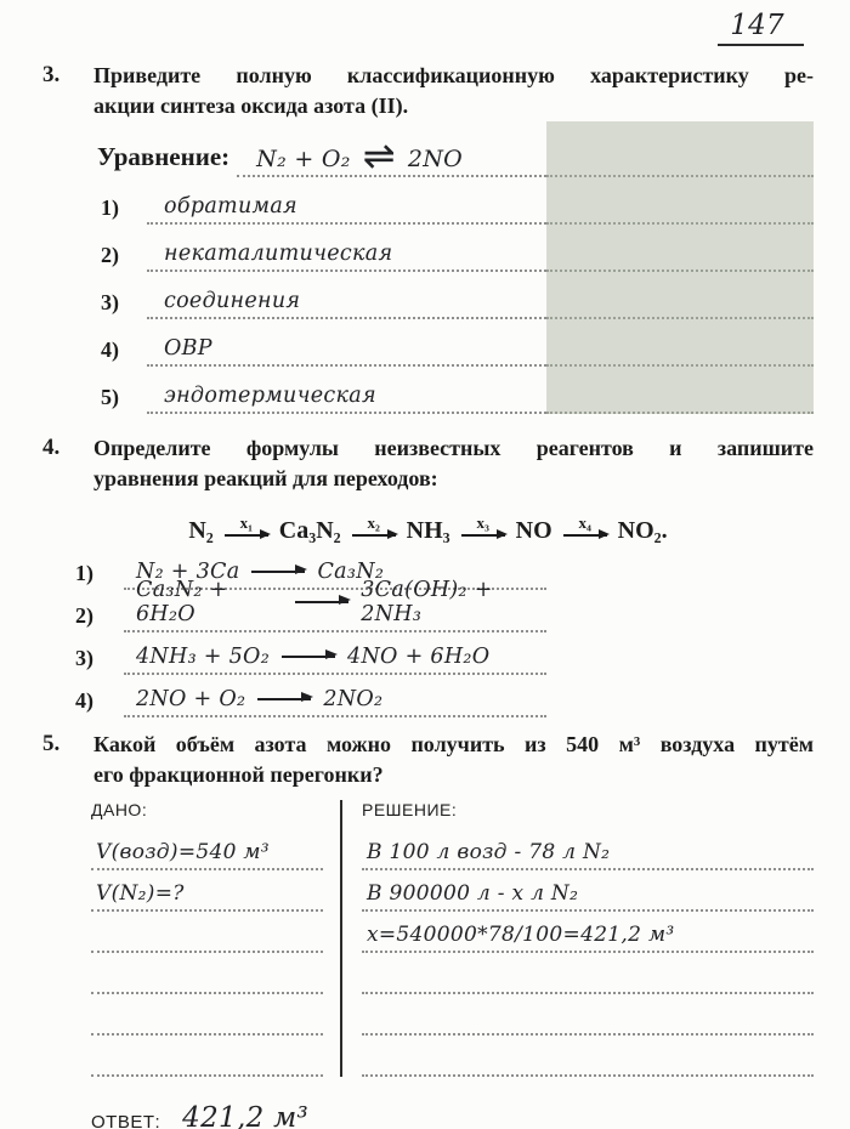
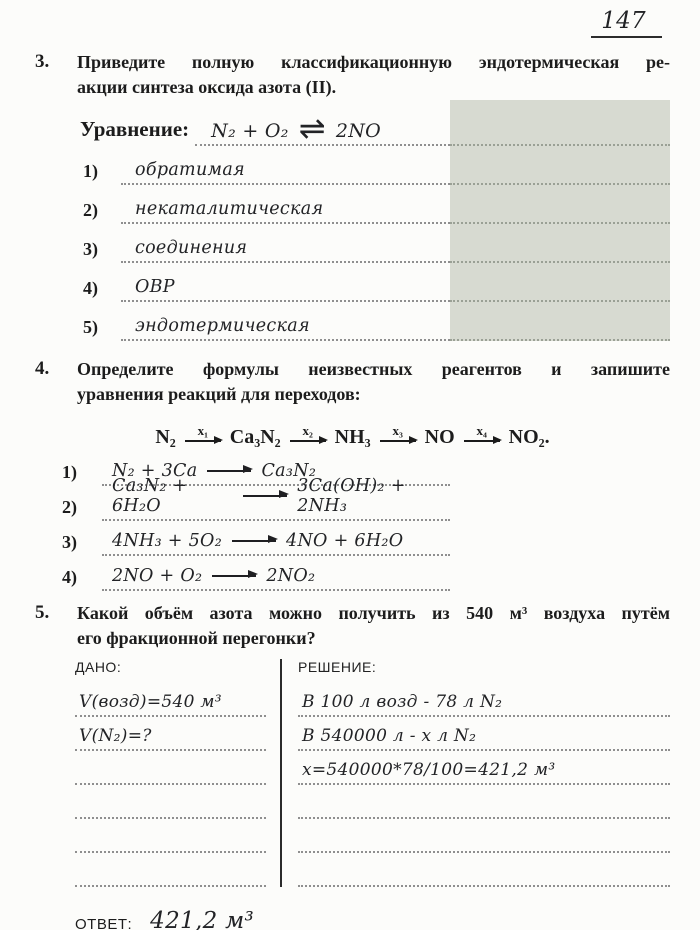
  147
  3.
- Приведите полную классификационную характеристику ре-
+ Приведите полную классификационную эндотермическая ре-
  акции синтеза оксида азота (II).
  Уравнение:
  N₂ + O₂
  ⇌
  2NO
  1)
  обратимая
  2)
  некаталитическая
  3)
  соединения
  4)
  ОВР
  5)
  эндотермическая
  4.
  Определите формулы неизвестных реагентов и запишите
  уравнения реакций для переходов:
  N₂
  x₁
  Ca₃N₂
  x₂
  NH₃
  x₃
  NO
  x₄
  NO₂.
  1)
  N₂ + 3Ca
  Ca₃N₂
  2)
  Ca₃N₂ + 6H₂O
  3Ca(OH)₂ + 2NH₃
  3)
  4NH₃ + 5O₂
  4NO + 6H₂O
  4)
  2NO + O₂
  2NO₂
  5.
  Какой объём азота можно получить из 540 м³ воздуха путём
  его фракционной перегонки?
  ДАНО:
  V(возд)=540 м³
  V(N₂)=?
  РЕШЕНИЕ:
  В 100 л возд - 78 л N₂
- В 900000 л - х л N₂
+ В 540000 л - х л N₂
  x=540000*78/100=421,2 м³
  ОТВЕТ:
  421,2 м³
